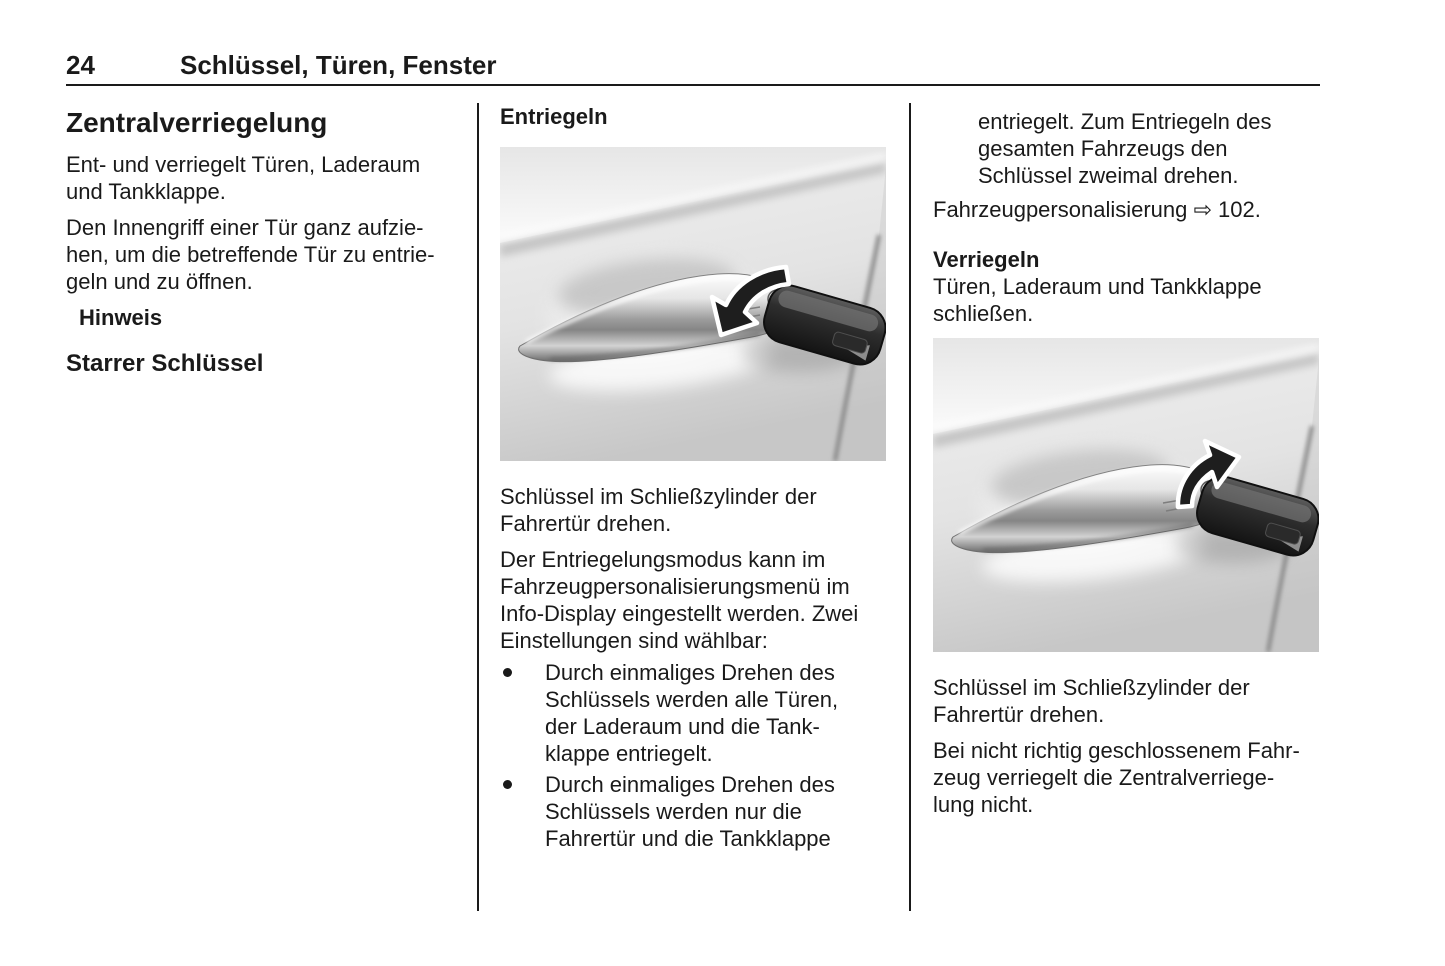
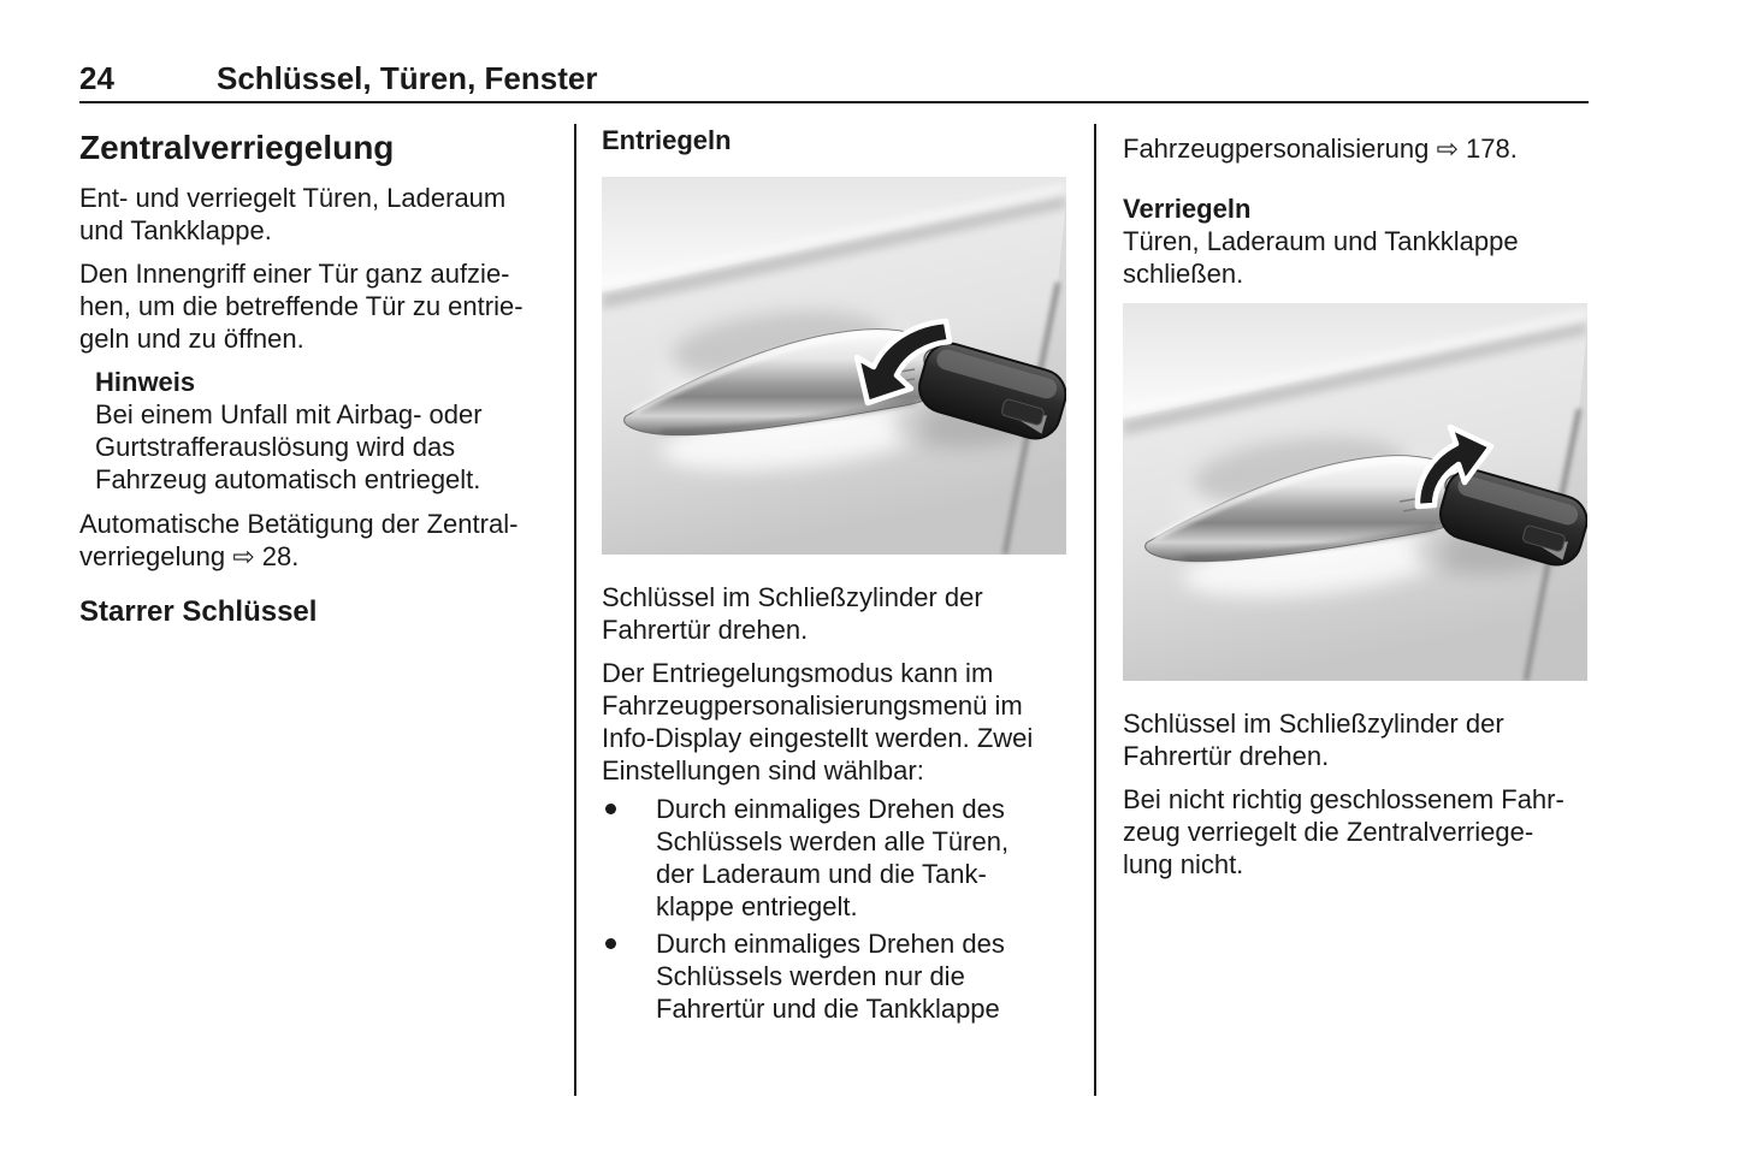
  24
  Schlüssel, Türen, Fenster
  Zentralverriegelung
  Ent- und verriegelt Türen, Laderaum
  und Tankklappe.
  Den Innengriff einer Tür ganz aufzie-
  hen, um die betreffende Tür zu entrie-
  geln und zu öffnen.
  Hinweis
+ Bei einem Unfall mit Airbag- oder
+ Gurtstrafferauslösung wird das
+ Fahrzeug automatisch entriegelt.
+ Automatische Betätigung der Zentral-
+ verriegelung ⇨ 28.
  Starrer Schlüssel
  Entriegeln
  Schlüssel im Schließzylinder der
  Fahrertür drehen.
  Der Entriegelungsmodus kann im
  Fahrzeugpersonalisierungsmenü im
  Info-Display eingestellt werden. Zwei
  Einstellungen sind wählbar:
  Durch einmaliges Drehen des
  Schlüssels werden alle Türen,
  der Laderaum und die Tank-
  klappe entriegelt.
  Durch einmaliges Drehen des
  Schlüssels werden nur die
  Fahrertür und die Tankklappe
- entriegelt. Zum Entriegeln des
- gesamten Fahrzeugs den
- Schlüssel zweimal drehen.
- Fahrzeugpersonalisierung ⇨ 102.
+ Fahrzeugpersonalisierung ⇨ 178.
  Verriegeln
  Türen, Laderaum und Tankklappe
  schließen.
  Schlüssel im Schließzylinder der
  Fahrertür drehen.
  Bei nicht richtig geschlossenem Fahr-
  zeug verriegelt die Zentralverriege-
  lung nicht.
